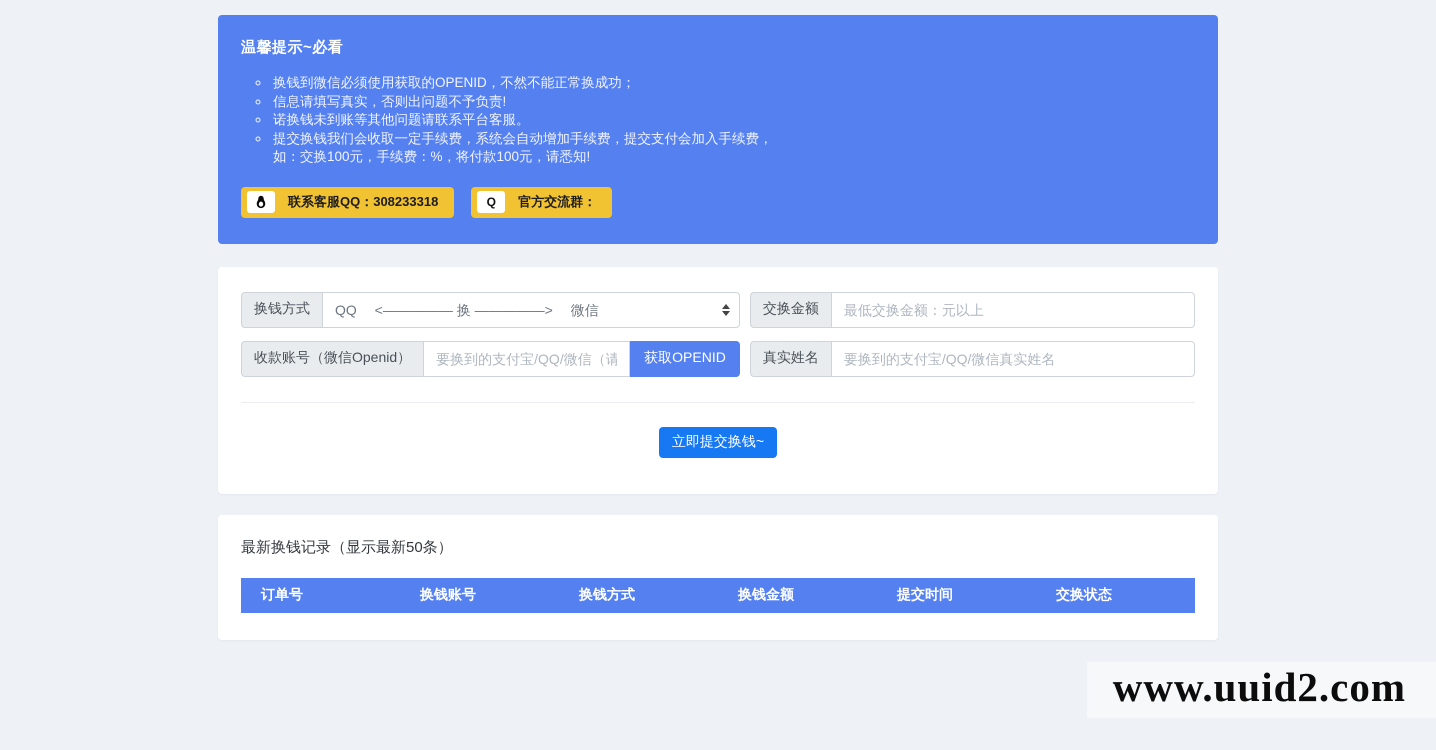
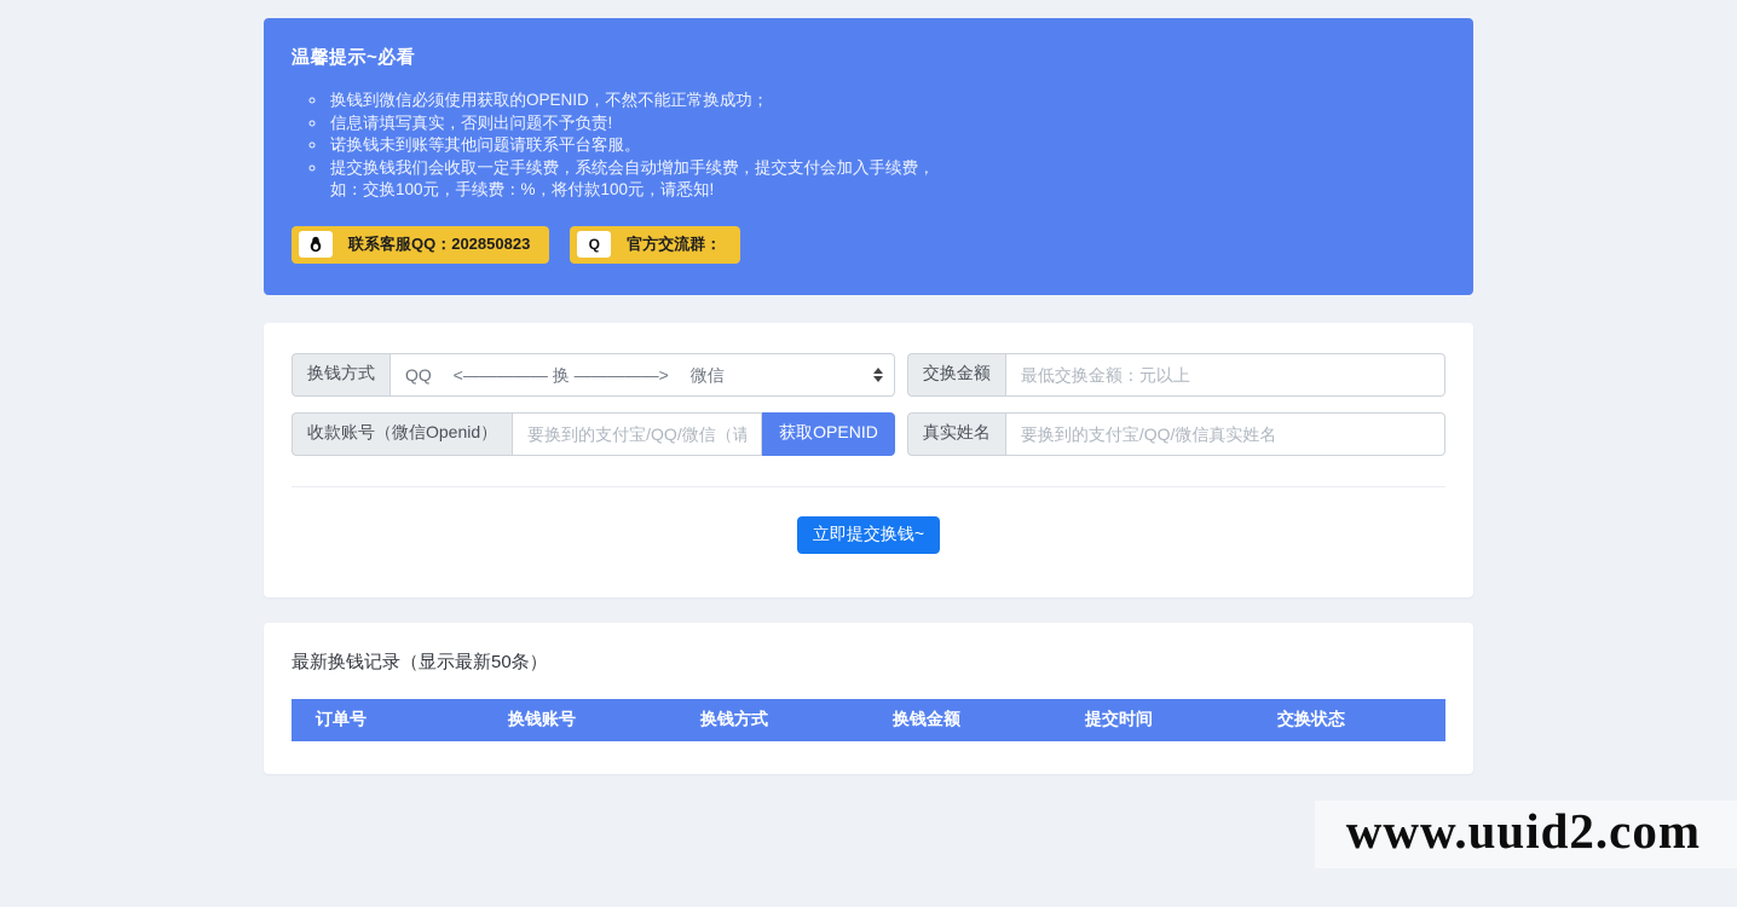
  温馨提示~必看
  换钱到微信必须使用获取的OPENID，不然不能正常换成功；
  信息请填写真实，否则出问题不予负责!
  诺换钱未到账等其他问题请联系平台客服。
  提交换钱我们会收取一定手续费，系统会自动增加手续费，提交支付会加入手续费，
  如：交换100元，手续费：%，将付款100元，请悉知!
- 联系客服QQ：308233318
+ 联系客服QQ：202850823
  Q
  官方交流群：
  换钱方式
  QQ <————— 换 —————> 微信
  交换金额
  最低交换金额：元以上
  收款账号（微信Openid）
  要换到的支付宝/QQ/微信（请
  获取OPENID
  真实姓名
  要换到的支付宝/QQ/微信真实姓名
  立即提交换钱~
  最新换钱记录（显示最新50条）
  订单号	换钱账号	换钱方式	换钱金额	提交时间	交换状态
  www.uuid2.com
